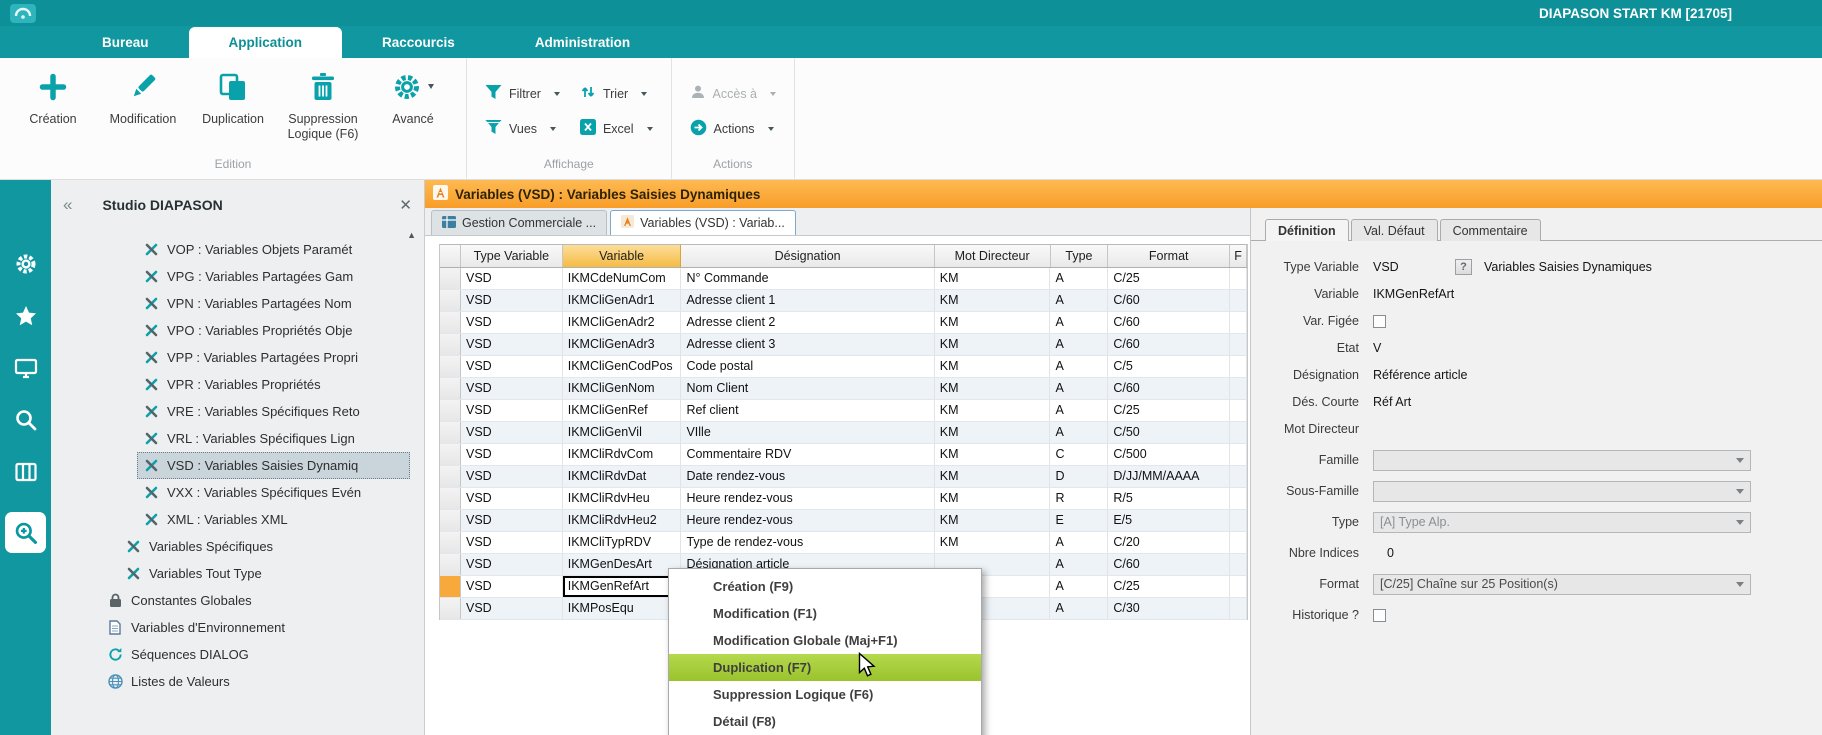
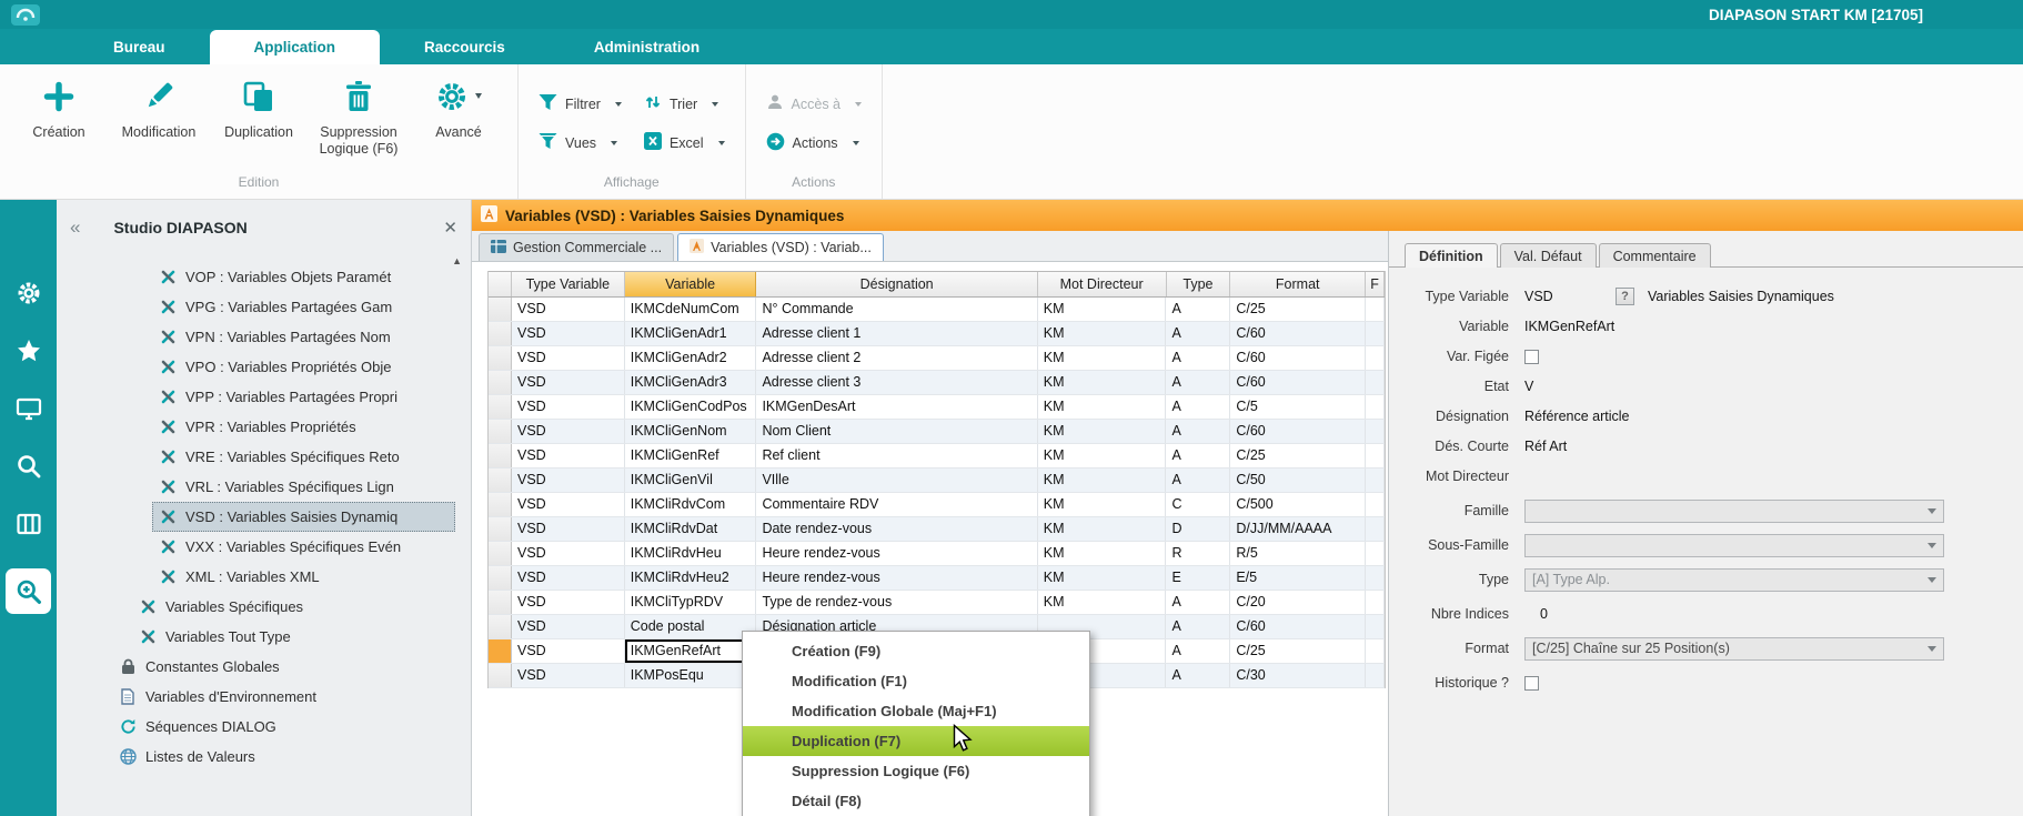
  DIAPASON START KM [21705]
  Bureau
  Application
  Raccourcis
  Administration
  Création
  Modification
  Duplication
  Suppression Logique (F6)
  Avancé
  Edition
  Filtrer
  Vues
  Trier
  Excel
  Affichage
  Accès à
  Actions
  Actions
  «
  Studio DIAPASON
  ✕
  ▲
  VOP : Variables Objets Paramét
  VPG : Variables Partagées Gam
  VPN : Variables Partagées Nom
  VPO : Variables Propriétés Obje
  VPP : Variables Partagées Propri
  VPR : Variables Propriétés
  VRE : Variables Spécifiques Reto
  VRL : Variables Spécifiques Lign
  VSD : Variables Saisies Dynamiq
  VXX : Variables Spécifiques Evén
  XML : Variables XML
  Variables Spécifiques
  Variables Tout Type
  Constantes Globales
  Variables d'Environnement
  Séquences DIALOG
  Listes de Valeurs
  Variables (VSD) : Variables Saisies Dynamiques
  Gestion Commerciale ...
  Variables (VSD) : Variab...
  Type Variable
  Variable
  Désignation
  Mot Directeur
  Type
  Format
  F
  VSD
  IKMCdeNumCom
  N° Commande
  KM
  A
  C/25
  VSD
  IKMCliGenAdr1
  Adresse client 1
  KM
  A
  C/60
  VSD
  IKMCliGenAdr2
  Adresse client 2
  KM
  A
  C/60
  VSD
  IKMCliGenAdr3
  Adresse client 3
  KM
  A
  C/60
  VSD
  IKMCliGenCodPos
- Code postal
+ IKMGenDesArt
  KM
  A
  C/5
  VSD
  IKMCliGenNom
  Nom Client
  KM
  A
  C/60
  VSD
  IKMCliGenRef
  Ref client
  KM
  A
  C/25
  VSD
  IKMCliGenVil
  VIlle
  KM
  A
  C/50
  VSD
  IKMCliRdvCom
  Commentaire RDV
  KM
  C
  C/500
  VSD
  IKMCliRdvDat
  Date rendez-vous
  KM
  D
  D/JJ/MM/AAAA
  VSD
  IKMCliRdvHeu
  Heure rendez-vous
  KM
  R
  R/5
  VSD
  IKMCliRdvHeu2
  Heure rendez-vous
  KM
  E
  E/5
  VSD
  IKMCliTypRDV
  Type de rendez-vous
  KM
  A
  C/20
  VSD
- IKMGenDesArt
+ Code postal
  Désignation article
  A
  C/60
  VSD
  IKMGenRefArt
  A
  C/25
  VSD
  IKMPosEqu
  A
  C/30
  Définition
  Val. Défaut
  Commentaire
  Type Variable
  VSD
  ?
  Variables Saisies Dynamiques
  Variable
  IKMGenRefArt
  Var. Figée
  Etat
  V
  Désignation
  Référence article
  Dés. Courte
  Réf Art
  Mot Directeur
  Famille
  Sous-Famille
  Type
  [A] Type Alp.
  Nbre Indices
  0
  Format
  [C/25] Chaîne sur 25 Position(s)
  Historique ?
  Création (F9)
  Modification (F1)
  Modification Globale (Maj+F1)
  Duplication (F7)
  Suppression Logique (F6)
  Détail (F8)
